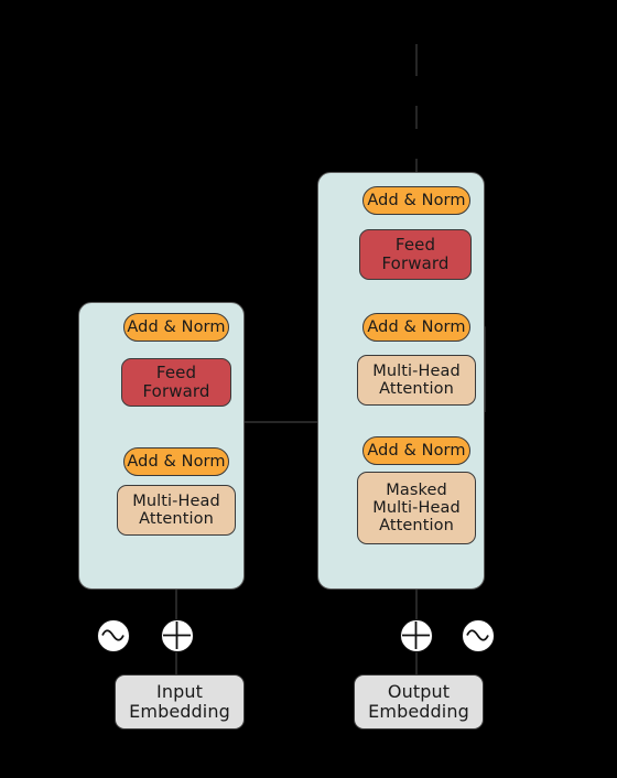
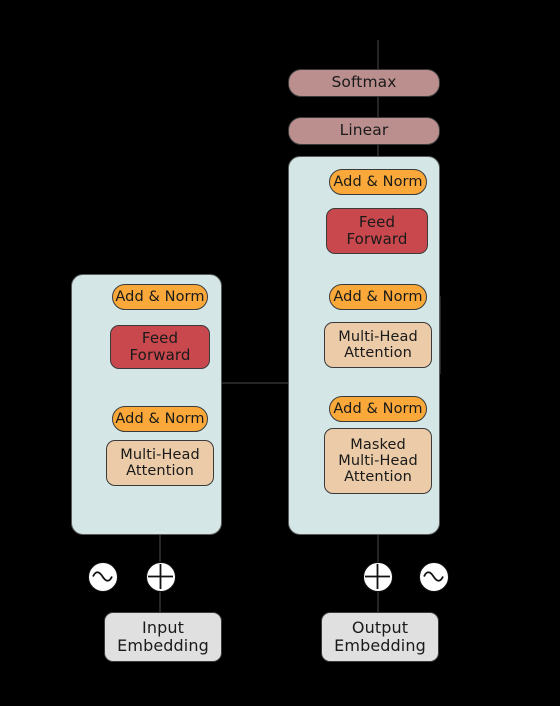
  Add & Norm
  Feed
  Forward
  Add & Norm
  Multi-Head
  Attention
  Input
  Embedding
+ Softmax
+ Linear
  Add & Norm
  Feed
  Forward
  Add & Norm
  Multi-Head
  Attention
  Add & Norm
  Masked
  Multi-Head
  Attention
  Output
  Embedding
